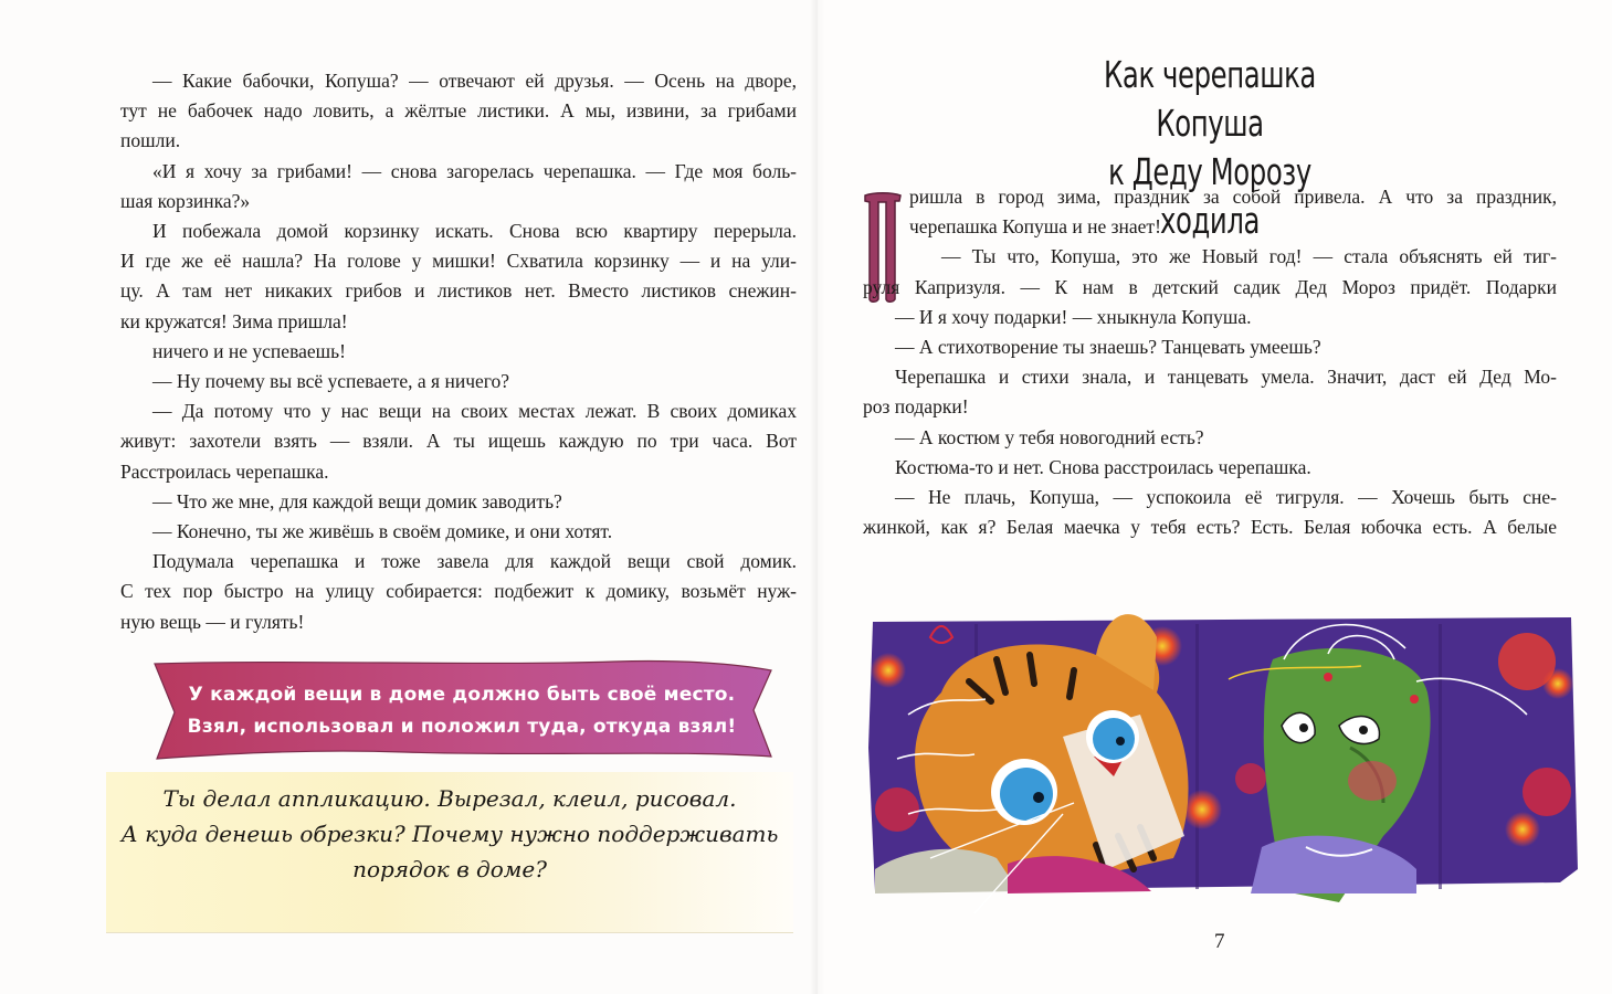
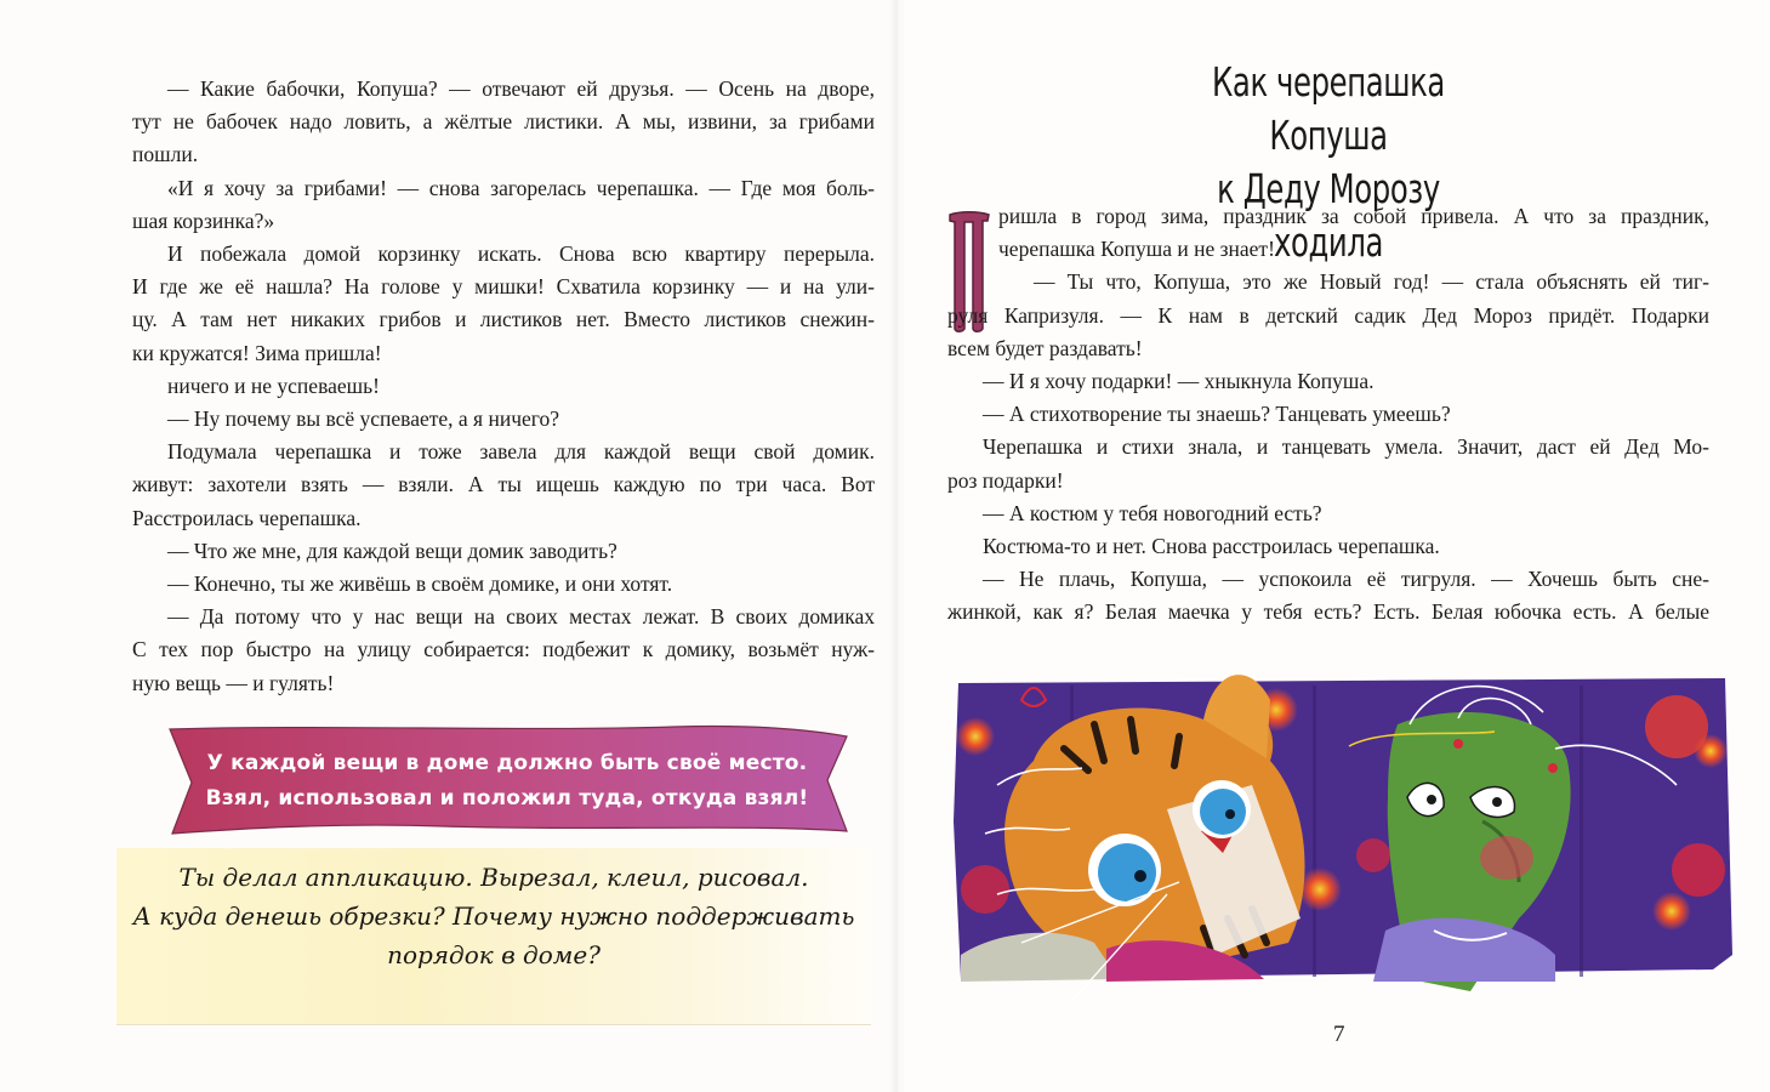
  — Какие бабочки, Копуша? — отвечают ей друзья. — Осень на дворе,
  тут не бабочек надо ловить, а жёлтые листики. А мы, извини, за грибами
  пошли.
  «И я хочу за грибами! — снова загорелась черепашка. — Где моя боль-
  шая корзинка?»
  И побежала домой корзинку искать. Снова всю квартиру перерыла.
  И где же её нашла? На голове у мишки! Схватила корзинку — и на ули-
  цу. А там нет никаких грибов и листиков нет. Вместо листиков снежин-
  ки кружатся! Зима пришла!
  ничего и не успеваешь!
  — Ну почему вы всё успеваете, а я ничего?
- — Да потому что у нас вещи на своих местах лежат. В своих домиках
+ Подумала черепашка и тоже завела для каждой вещи свой домик.
  живут: захотели взять — взяли. А ты ищешь каждую по три часа. Вот
  Расстроилась черепашка.
  — Что же мне, для каждой вещи домик заводить?
  — Конечно, ты же живёшь в своём домике, и они хотят.
- Подумала черепашка и тоже завела для каждой вещи свой домик.
+ — Да потому что у нас вещи на своих местах лежат. В своих домиках
  С тех пор быстро на улицу собирается: подбежит к домику, возьмёт нуж-
  ную вещь — и гулять!
  У каждой вещи в доме должно быть своё место.
  Взял, использовал и положил туда, откуда взял!
  Ты делал аппликацию. Вырезал, клеил, рисовал.
  А куда денешь обрезки? Почему нужно поддерживать
  порядок в доме?
  Как черепашка Копуша
  к Деду Морозу ходила
  ришла в город зима, праздник за собой привела. А что за праздник,
  черепашка Копуша и не знает!
  — Ты что, Копуша, это же Новый год! — стала объяснять ей тиг-
  руля Капризуля. — К нам в детский садик Дед Мороз придёт. Подарки
+ всем будет раздавать!
  — И я хочу подарки! — хныкнула Копуша.
  — А стихотворение ты знаешь? Танцевать умеешь?
  Черепашка и стихи знала, и танцевать умела. Значит, даст ей Дед Мо-
  роз подарки!
  — А костюм у тебя новогодний есть?
  Костюма-то и нет. Снова расстроилась черепашка.
  — Не плачь, Копуша, — успокоила её тигруля. — Хочешь быть сне-
  жинкой, как я? Белая маечка у тебя есть? Есть. Белая юбочка есть. А белые
  7
